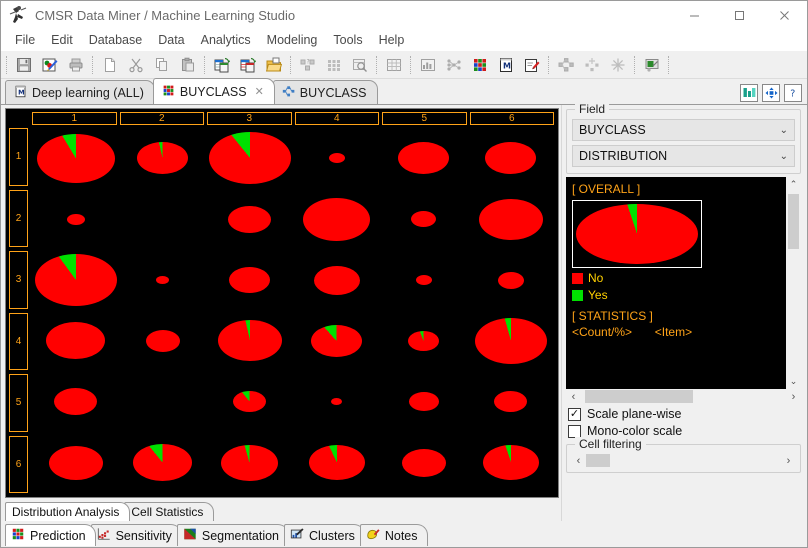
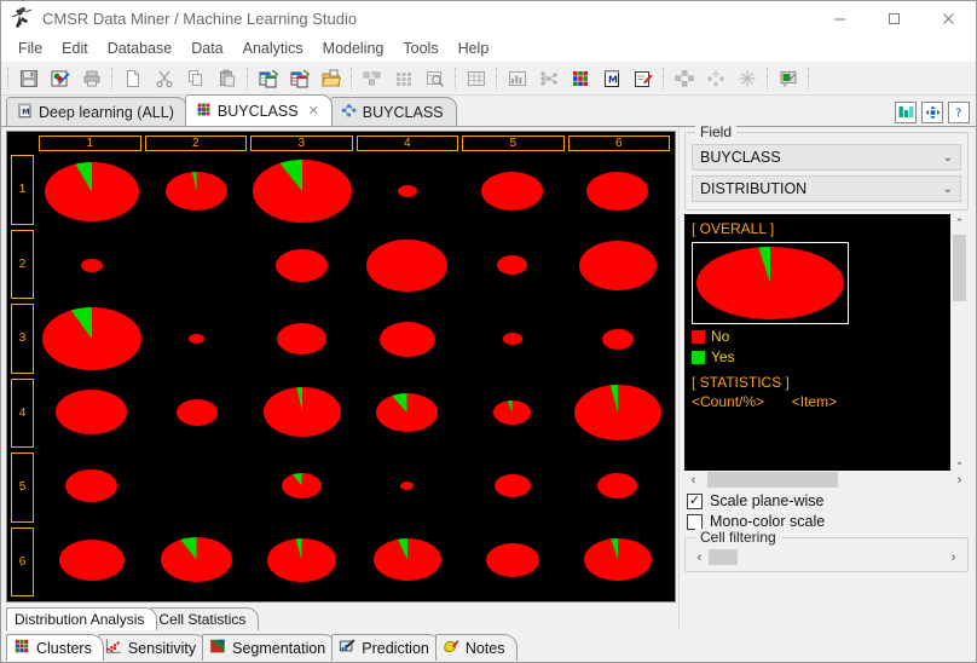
  CMSR Data Miner / Machine Learning Studio
  File
  Edit
  Database
  Data
  Analytics
  Modeling
  Tools
  Help
  M
  M
  Deep learning (ALL)
  BUYCLASS
  ✕
  BUYCLASS
  ?
  1
  2
  3
  4
  5
  6
  1
  2
  3
  4
  5
  6
  Distribution Analysis
  Cell Statistics
  Field
  BUYCLASS
  ⌄
  DISTRIBUTION
  ⌄
  [ OVERALL ]
  No
  Yes
  [ STATISTICS ]
  <Count/%> <Item>
  ⌃
  ⌄
  ‹
  ›
  ✓
  Scale plane-wise
  Mono-color scale
  Cell filtering
  ‹
  ›
- Prediction
+ Clusters
  Sensitivity
  Segmentation
- Clusters
+ Prediction
  Notes
